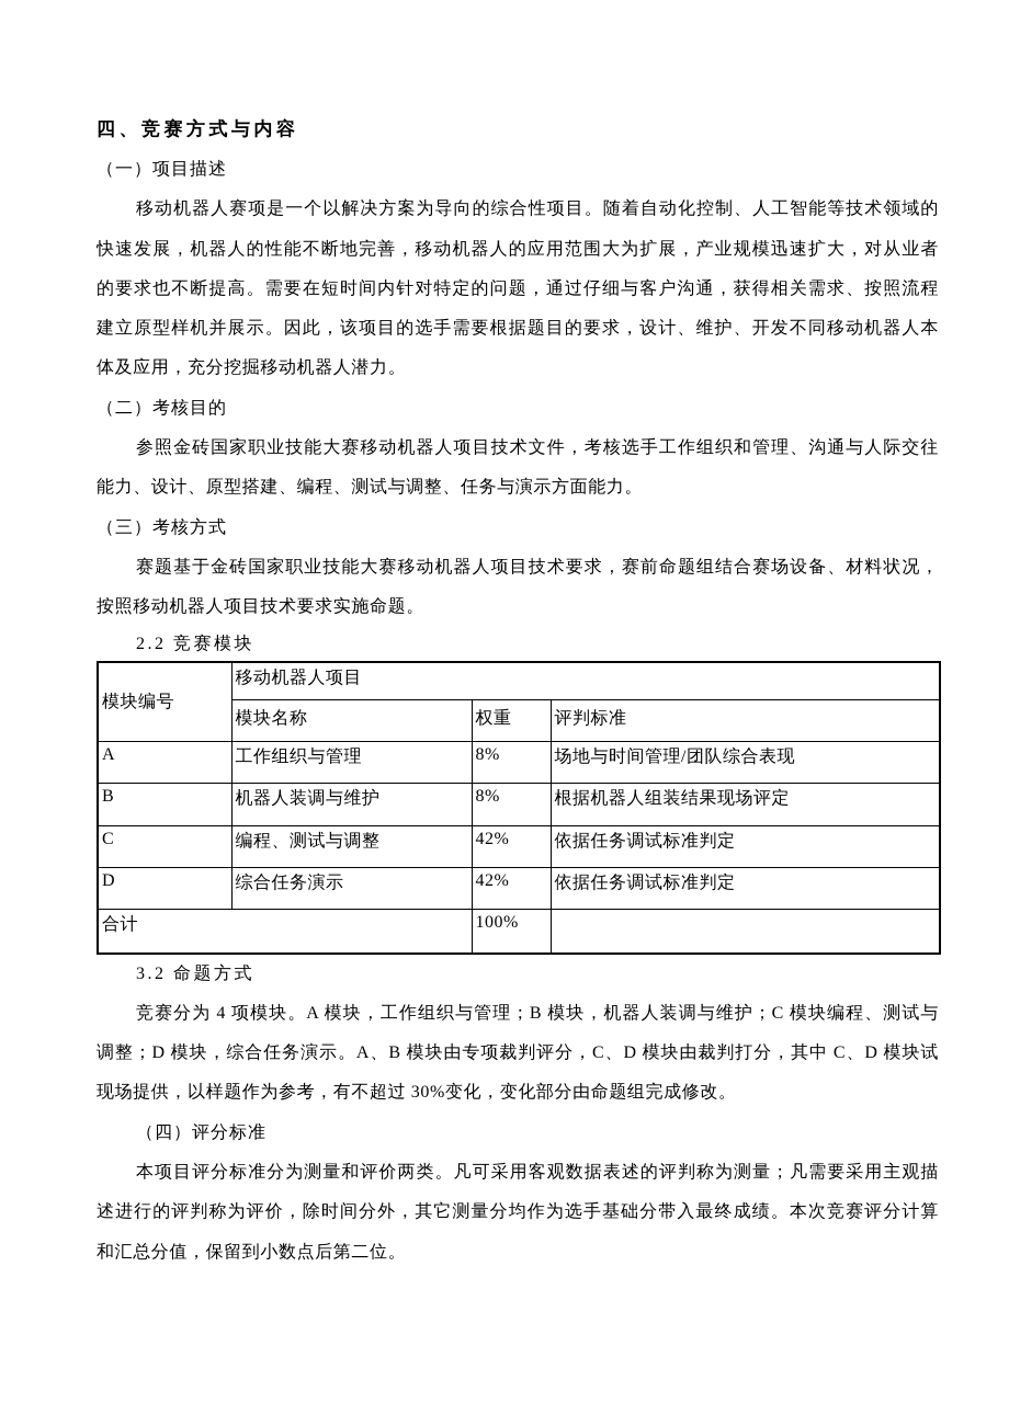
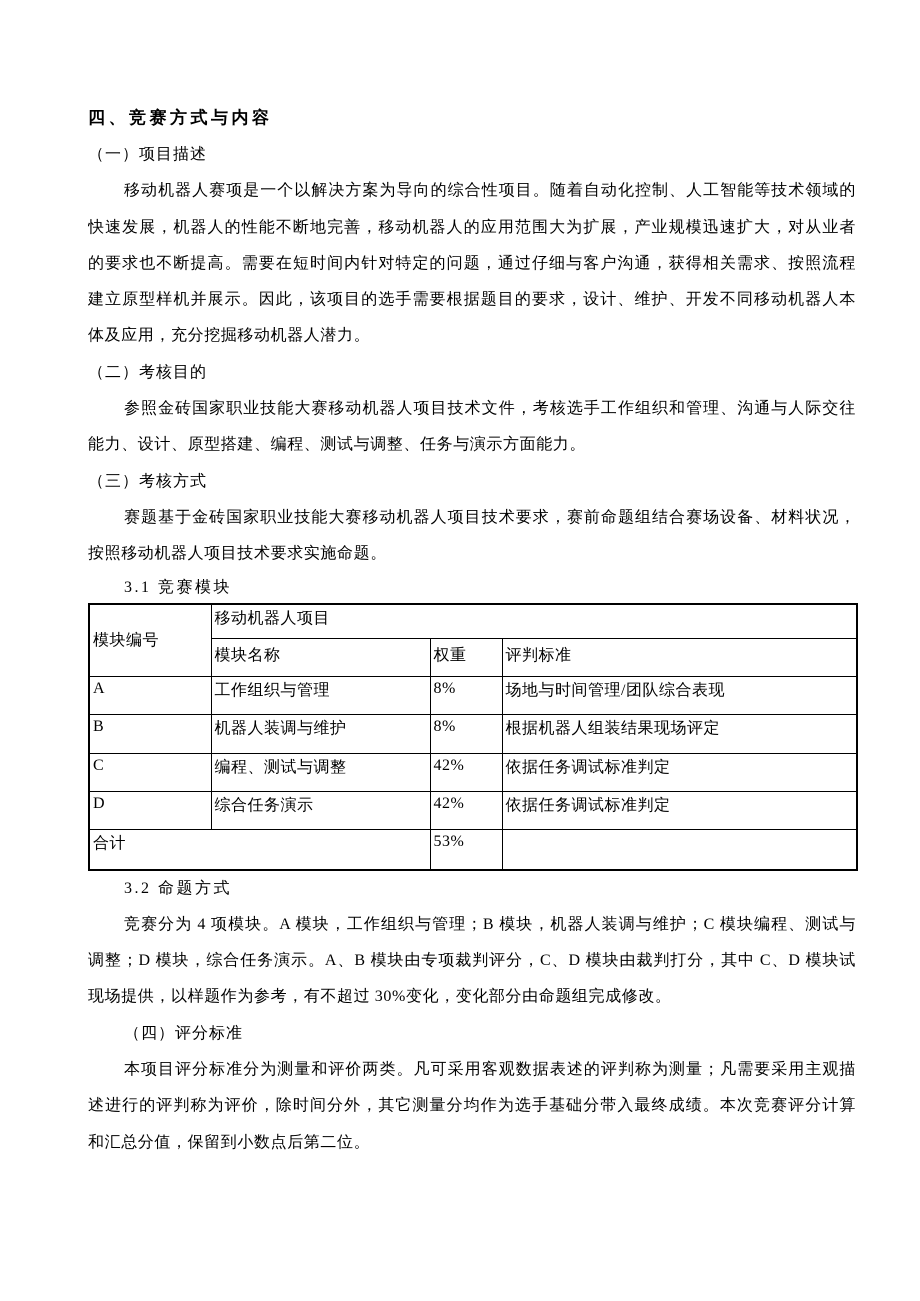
  四、竞赛方式与内容
  （一）项目描述
  移动机器人赛项是一个以解决方案为导向的综合性项目。随着自动化控制、人工智能等技术领域的
  快速发展，机器人的性能不断地完善，移动机器人的应用范围大为扩展，产业规模迅速扩大，对从业者
  的要求也不断提高。需要在短时间内针对特定的问题，通过仔细与客户沟通，获得相关需求、按照流程
  建立原型样机并展示。因此，该项目的选手需要根据题目的要求，设计、维护、开发不同移动机器人本
  体及应用，充分挖掘移动机器人潜力。
  （二）考核目的
  参照金砖国家职业技能大赛移动机器人项目技术文件，考核选手工作组织和管理、沟通与人际交往
  能力、设计、原型搭建、编程、测试与调整、任务与演示方面能力。
  （三）考核方式
  赛题基于金砖国家职业技能大赛移动机器人项目技术要求，赛前命题组结合赛场设备、材料状况，
  按照移动机器人项目技术要求实施命题。
- 2.2 竞赛模块
+ 3.1 竞赛模块
  模块编号	移动机器人项目
  模块名称	权重	评判标准
  A	工作组织与管理	8%	场地与时间管理/团队综合表现
  B	机器人装调与维护	8%	根据机器人组装结果现场评定
  C	编程、测试与调整	42%	依据任务调试标准判定
  D	综合任务演示	42%	依据任务调试标准判定
- 合计	100%
+ 合计	53%
  3.2 命题方式
  竞赛分为 4 项模块。A 模块，工作组织与管理；B 模块，机器人装调与维护；C 模块编程、测试与
  调整；D 模块，综合任务演示。A、B 模块由专项裁判评分，C、D 模块由裁判打分，其中 C、D 模块试
  现场提供，以样题作为参考，有不超过 30%变化，变化部分由命题组完成修改。
  （四）评分标准
  本项目评分标准分为测量和评价两类。凡可采用客观数据表述的评判称为测量；凡需要采用主观描
  述进行的评判称为评价，除时间分外，其它测量分均作为选手基础分带入最终成绩。本次竞赛评分计算
  和汇总分值，保留到小数点后第二位。
